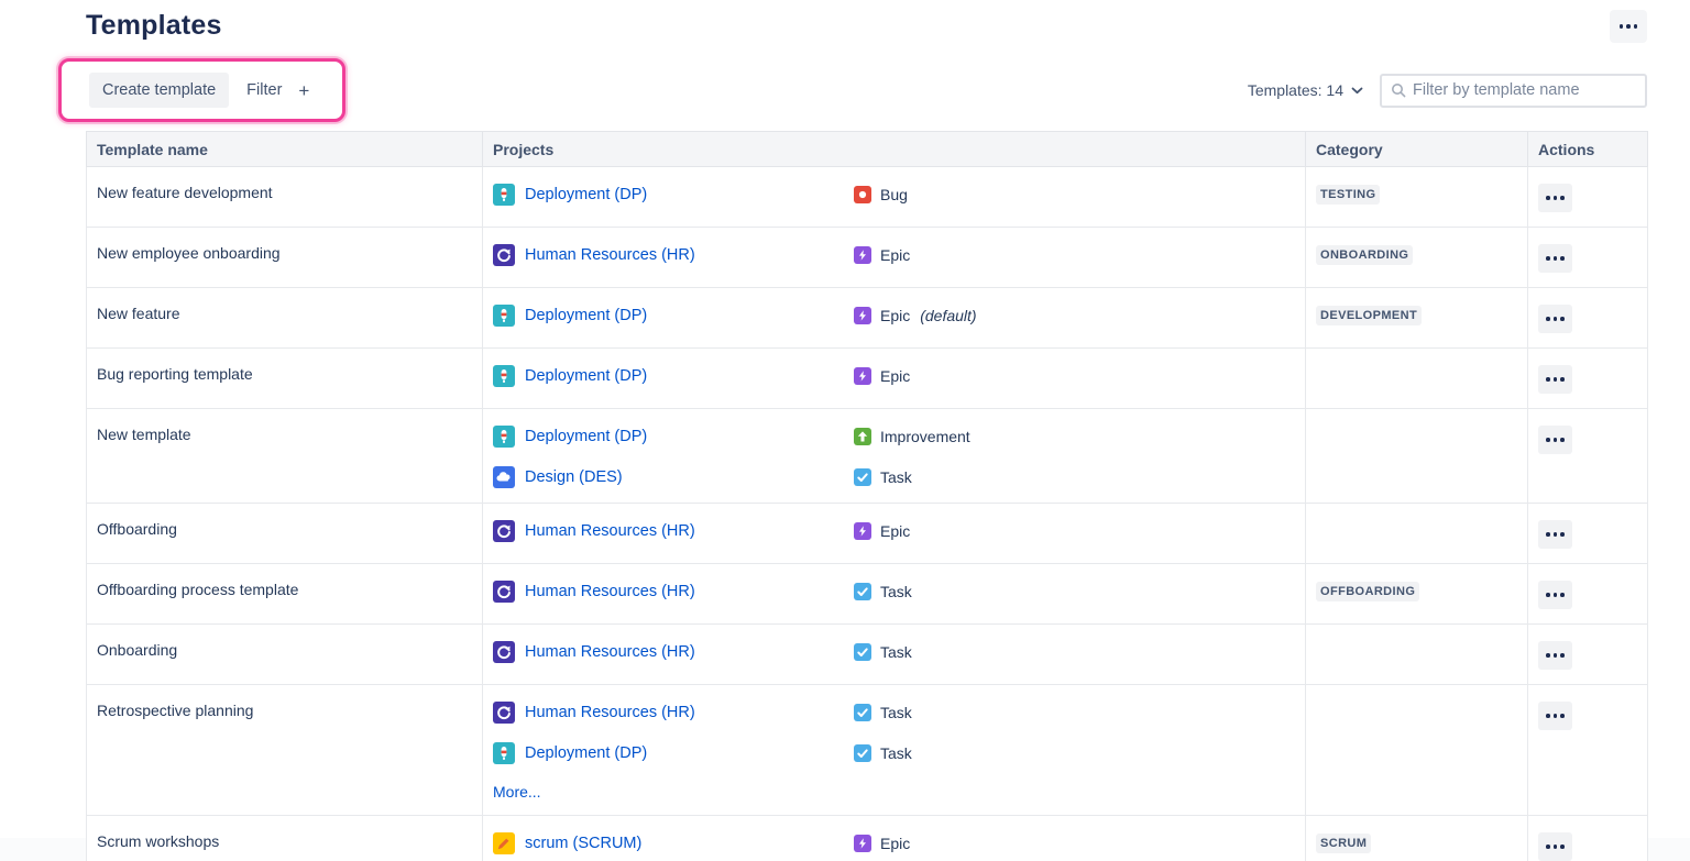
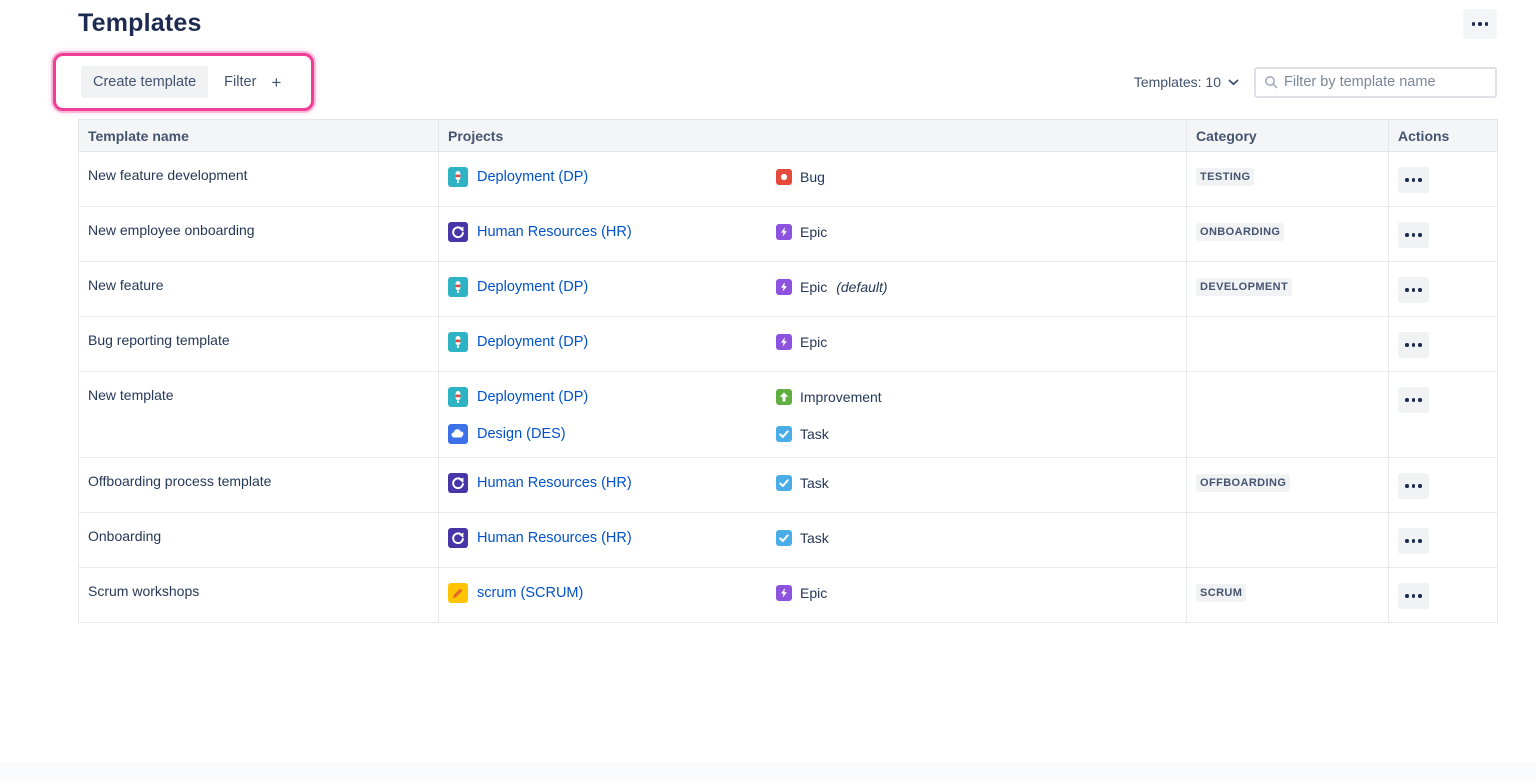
  Templates
  Create template
  Filter
  +
- Templates: 14
+ Templates: 10
  Filter by template name
  Template name	Projects	Category	Actions
  New feature development	Deployment (DP) Bug	TESTING
  New employee onboarding	Human Resources (HR) Epic	ONBOARDING
  New feature	Deployment (DP) Epic (default)	DEVELOPMENT
  Bug reporting template	Deployment (DP) Epic
  New template	Deployment (DP) ImprovementDesign (DES) Task
- Offboarding	Human Resources (HR) Epic
  Offboarding process template	Human Resources (HR) Task	OFFBOARDING
  Onboarding	Human Resources (HR) Task
- Retrospective planning	Human Resources (HR) TaskDeployment (DP) TaskMore...
  Scrum workshops	scrum (SCRUM) Epic	SCRUM
